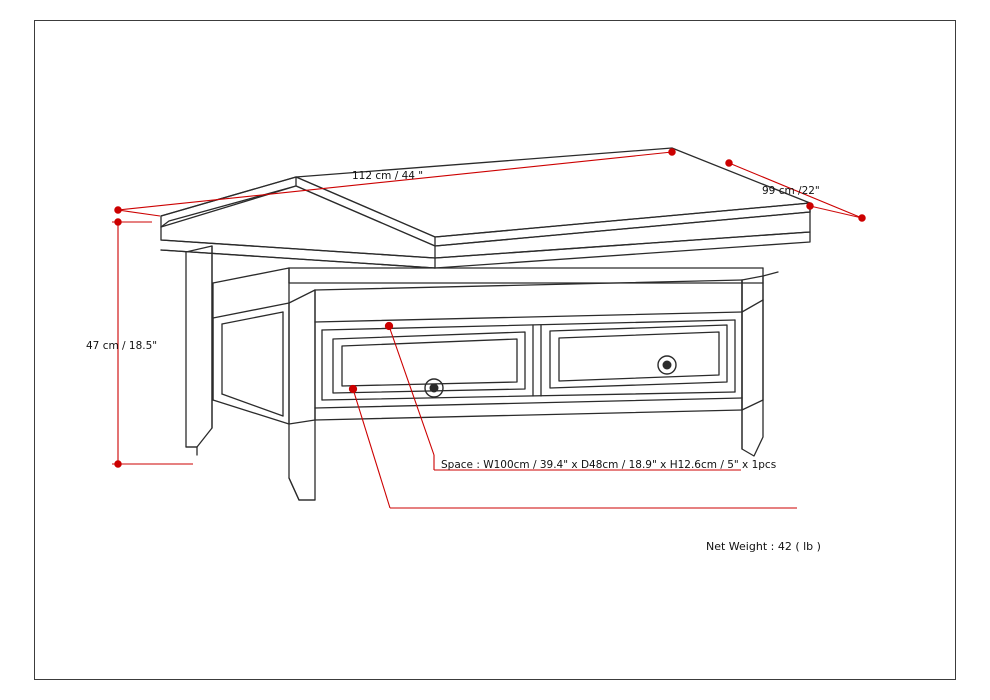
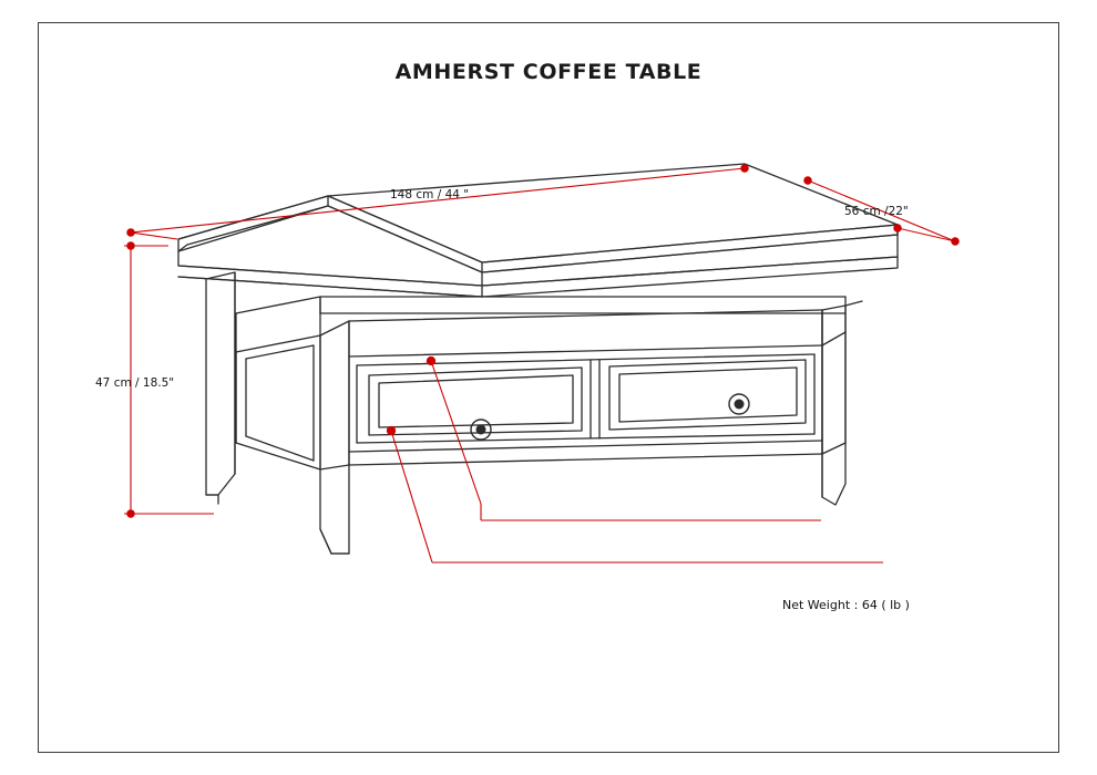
+ AMHERST COFFEE TABLE
- 112 cm / 44 "
+ 148 cm / 44 "
- 99 cm /22"
+ 56 cm /22"
  47 cm / 18.5"
- Space : W100cm / 39.4" x D48cm / 18.9" x H12.6cm / 5" x 1pcs
- Net Weight : 42 ( lb )
+ Net Weight : 64 ( lb )
